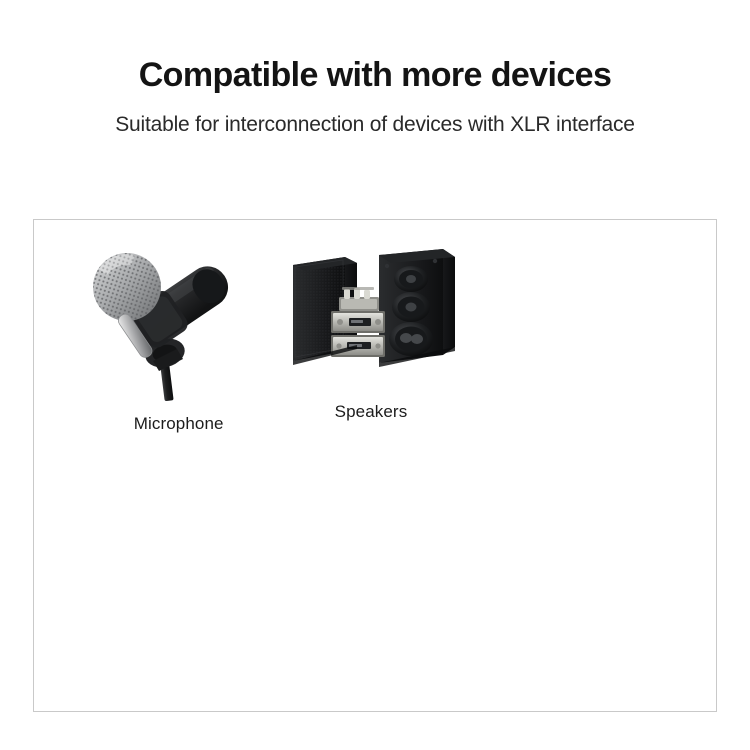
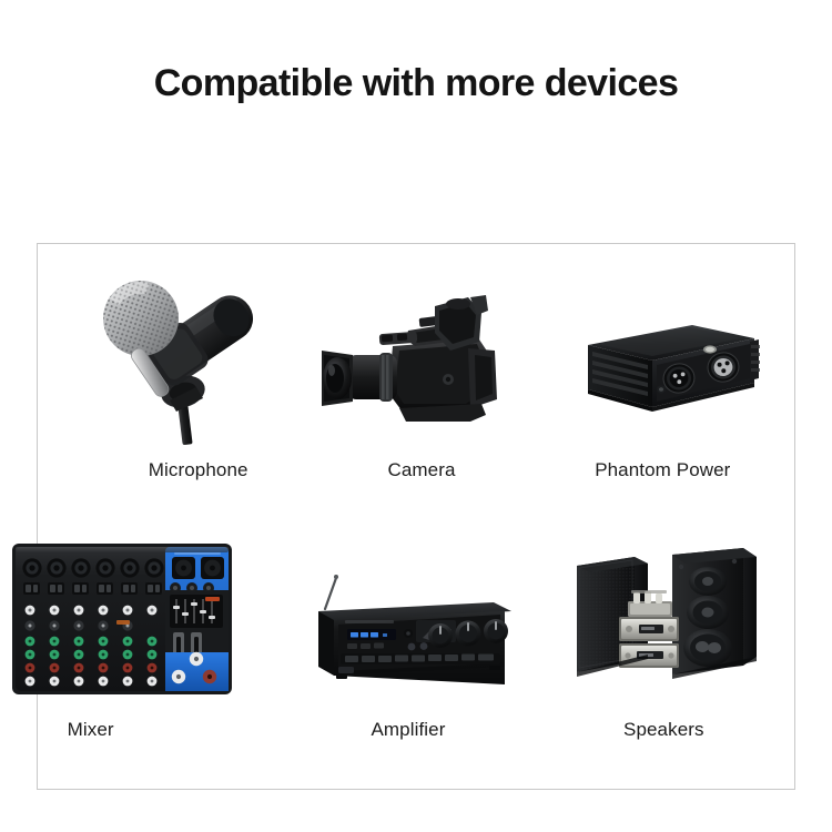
  Compatible with more devices
- Suitable for interconnection of devices with XLR interface
  Microphone
+ Camera
+ Phantom Power
+ Mixer
+ Amplifier
  Speakers
